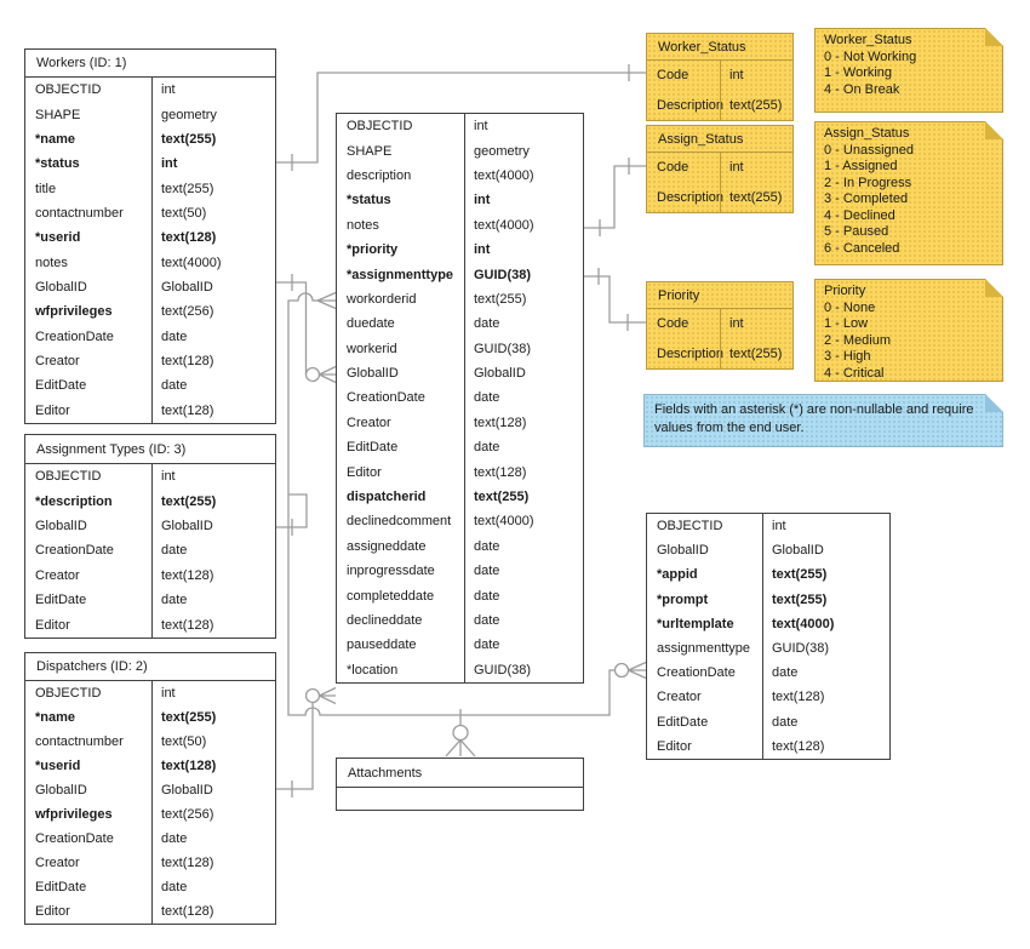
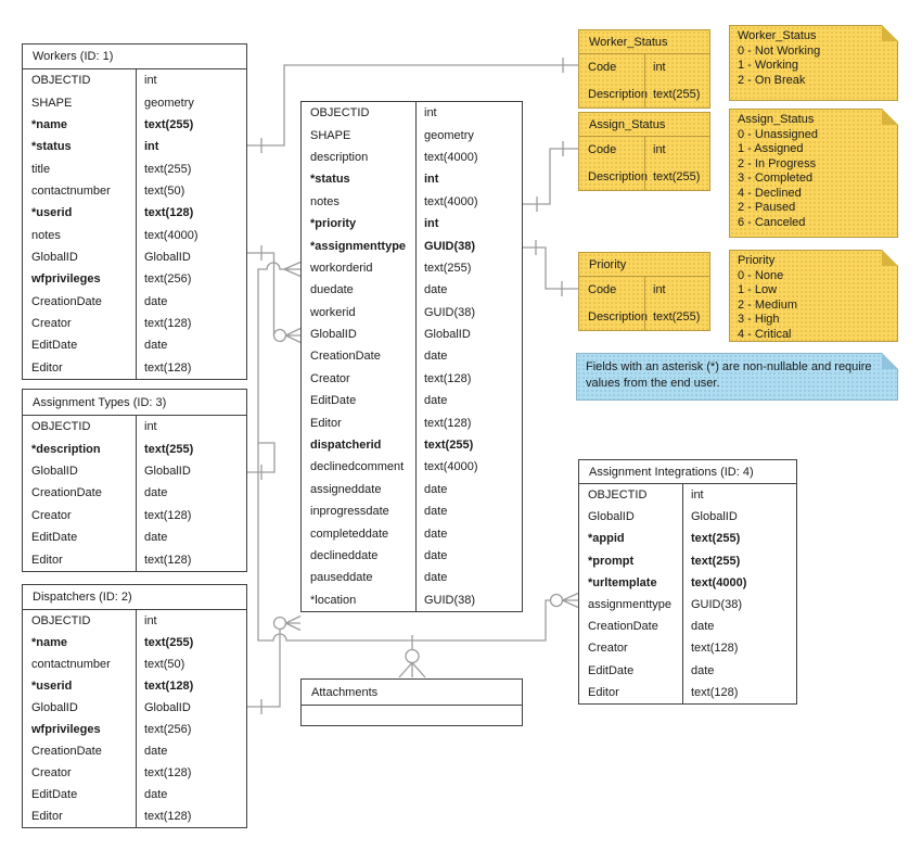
  Workers (ID: 1)
  OBJECTID
  int
  SHAPE
  geometry
  *name
  text(255)
  *status
  int
  title
  text(255)
  contactnumber
  text(50)
  *userid
  text(128)
  notes
  text(4000)
  GlobalID
  GlobalID
  wfprivileges
  text(256)
  CreationDate
  date
  Creator
  text(128)
  EditDate
  date
  Editor
  text(128)
  Assignment Types (ID: 3)
  OBJECTID
  int
  *description
  text(255)
  GlobalID
  GlobalID
  CreationDate
  date
  Creator
  text(128)
  EditDate
  date
  Editor
  text(128)
  Dispatchers (ID: 2)
  OBJECTID
  int
  *name
  text(255)
  contactnumber
  text(50)
  *userid
  text(128)
  GlobalID
  GlobalID
  wfprivileges
  text(256)
  CreationDate
  date
  Creator
  text(128)
  EditDate
  date
  Editor
  text(128)
  OBJECTID
  int
  SHAPE
  geometry
  description
  text(4000)
  *status
  int
  notes
  text(4000)
  *priority
  int
  *assignmenttype
  GUID(38)
  workorderid
  text(255)
  duedate
  date
  workerid
  GUID(38)
  GlobalID
  GlobalID
  CreationDate
  date
  Creator
  text(128)
  EditDate
  date
  Editor
  text(128)
  dispatcherid
  text(255)
  declinedcomment
  text(4000)
  assigneddate
  date
  inprogressdate
  date
  completeddate
  date
  declineddate
  date
  pauseddate
  date
  *location
  GUID(38)
  Attachments
+ Assignment Integrations (ID: 4)
  OBJECTID
  int
  GlobalID
  GlobalID
  *appid
  text(255)
  *prompt
  text(255)
  *urltemplate
  text(4000)
  assignmenttype
  GUID(38)
  CreationDate
  date
  Creator
  text(128)
  EditDate
  date
  Editor
  text(128)
  Worker_Status
  Code
  int
  Descriptio
  text(255)
  Assign_Status
  Code
  int
  Descriptio
  text(255)
  Priority
  Code
  int
  Descriptio
  text(255)
  Worker_Status
  0 - Not Working
  1 - Working
- 4 - On Break
+ 2 - On Break
  Assign_Status
  0 - Unassigned
  1 - Assigned
  2 - In Progress
  3 - Completed
  4 - Declined
- 5 - Paused
+ 2 - Paused
  6 - Canceled
  Priority
  0 - None
  1 - Low
  2 - Medium
  3 - High
  4 - Critical
  Fields with an asterisk (*) are non-nullable and require values from the end user.
